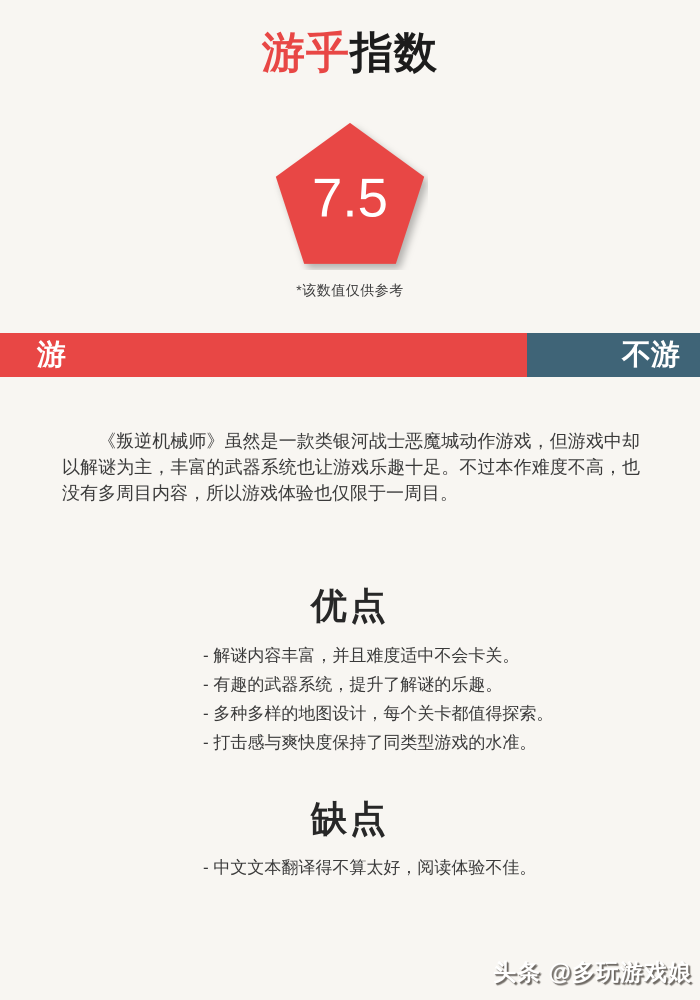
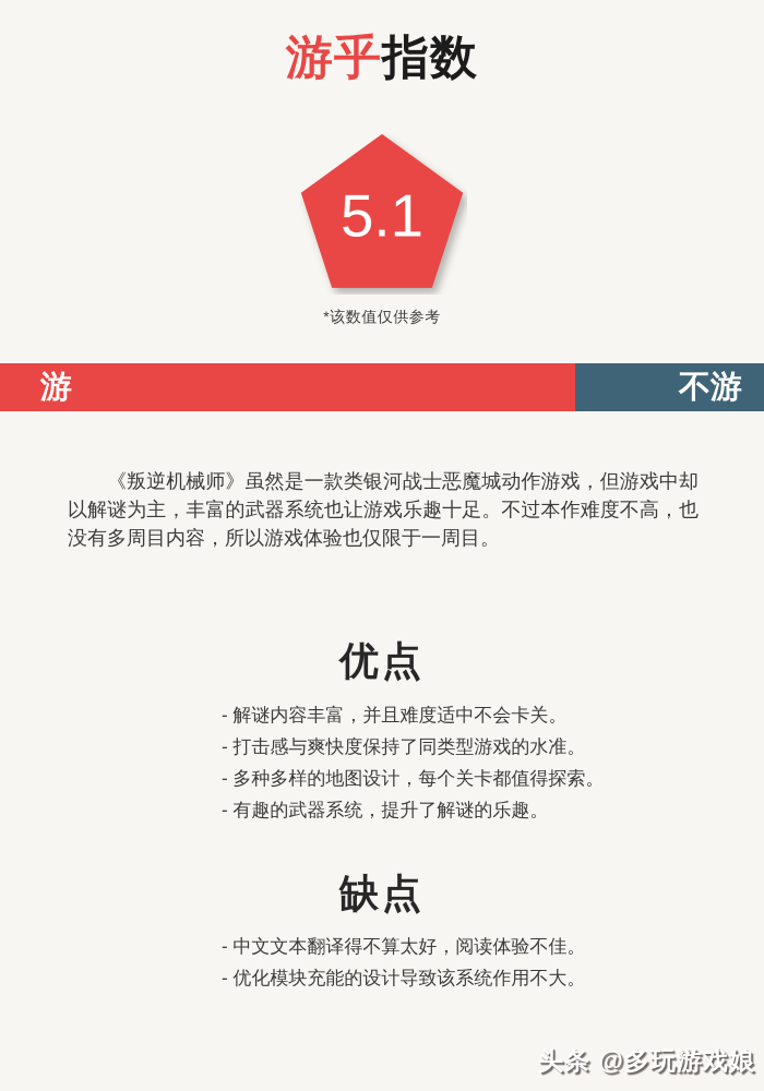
  游乎指数
- 7.5
+ 5.1
  *该数值仅供参考
  游
  不游
  《叛逆机械师》虽然是一款类银河战士恶魔城动作游戏，但游戏中却以解谜为主，丰富的武器系统也让游戏乐趣十足。不过本作难度不高，也没有多周目内容，所以游戏体验也仅限于一周目。
  优点
  - 解谜内容丰富，并且难度适中不会卡关。
- - 有趣的武器系统，提升了解谜的乐趣。
+ - 打击感与爽快度保持了同类型游戏的水准。
  - 多种多样的地图设计，每个关卡都值得探索。
- - 打击感与爽快度保持了同类型游戏的水准。
+ - 有趣的武器系统，提升了解谜的乐趣。
  缺点
  - 中文文本翻译得不算太好，阅读体验不佳。
+ - 优化模块充能的设计导致该系统作用不大。
  头条 @多玩游戏娘
